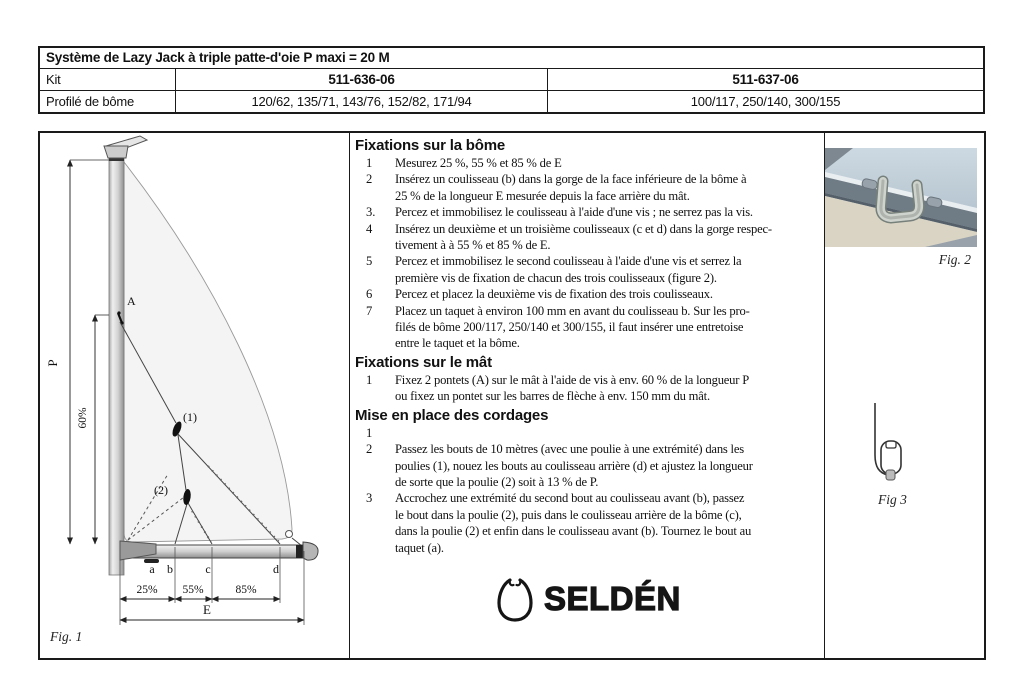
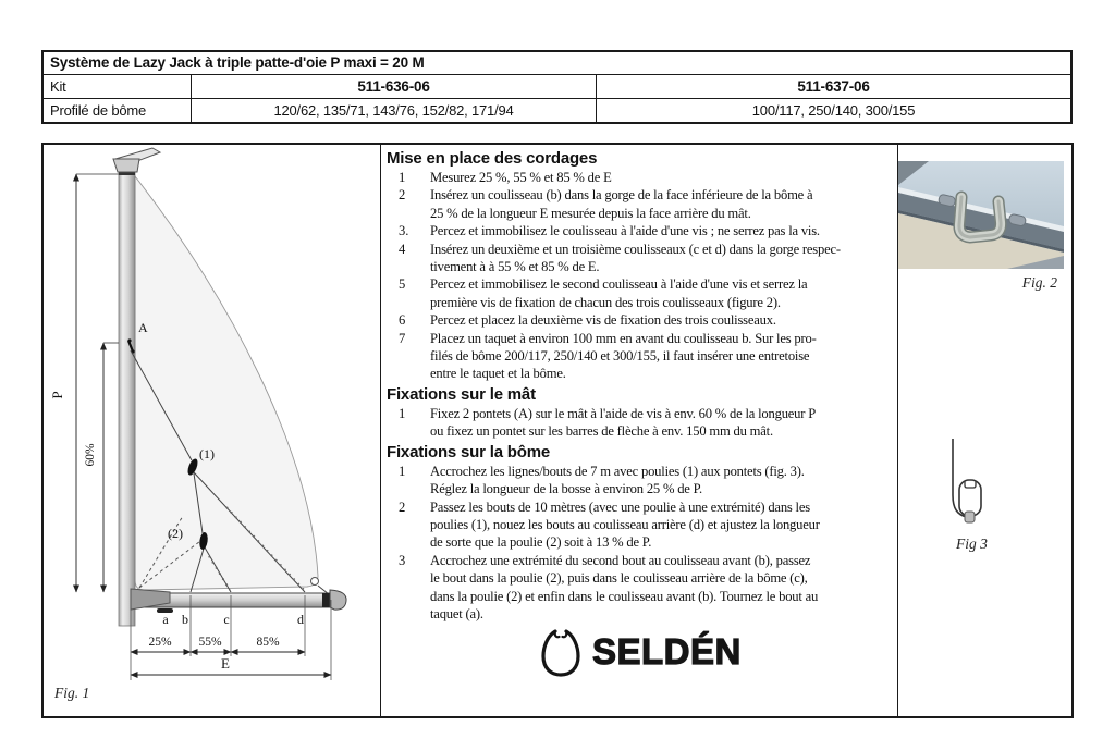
  Système de Lazy Jack à triple patte-d'oie P maxi = 20 M
  Kit
  511-636-06
  511-637-06
  Profilé de bôme
  120/62, 135/71, 143/76, 152/82, 171/94
  100/117, 250/140, 300/155
  A
  (1)
  (2)
  a
  b
  c
  d
  25%
  55%
  85%
  E
  Fig. 1
- Fixations sur la bôme
+ Mise en place des cordages
  1
  Mesurez 25 %, 55 % et 85 % de E
  2
  Insérez un coulisseau (b) dans la gorge de la face inférieure de la bôme à
  25 % de la longueur E mesurée depuis la face arrière du mât.
  3.
  Percez et immobilisez le coulisseau à l'aide d'une vis ; ne serrez pas la vis.
  4
  Insérez un deuxième et un troisième coulisseaux (c et d) dans la gorge respec-
  tivement à à 55 % et 85 % de E.
  5
  Percez et immobilisez le second coulisseau à l'aide d'une vis et serrez la
  première vis de fixation de chacun des trois coulisseaux (figure 2).
  6
  Percez et placez la deuxième vis de fixation des trois coulisseaux.
  7
  Placez un taquet à environ 100 mm en avant du coulisseau b. Sur les pro-
  filés de bôme 200/117, 250/140 et 300/155, il faut insérer une entretoise
  entre le taquet et la bôme.
  Fixations sur le mât
  1
  Fixez 2 pontets (A) sur le mât à l'aide de vis à env. 60 % de la longueur P
  ou fixez un pontet sur les barres de flèche à env. 150 mm du mât.
- Mise en place des cordages
+ Fixations sur la bôme
  1
+ Accrochez les lignes/bouts de 7 m avec poulies (1) aux pontets (fig. 3).
+ Réglez la longueur de la bosse à environ 25 % de P.
  2
  Passez les bouts de 10 mètres (avec une poulie à une extrémité) dans les
  poulies (1), nouez les bouts au coulisseau arrière (d) et ajustez la longueur
  de sorte que la poulie (2) soit à 13 % de P.
  3
  Accrochez une extrémité du second bout au coulisseau avant (b), passez
  le bout dans la poulie (2), puis dans le coulisseau arrière de la bôme (c),
  dans la poulie (2) et enfin dans le coulisseau avant (b). Tournez le bout au
  taquet (a).
  SELDÉN
  Fig. 2
  Fig 3
